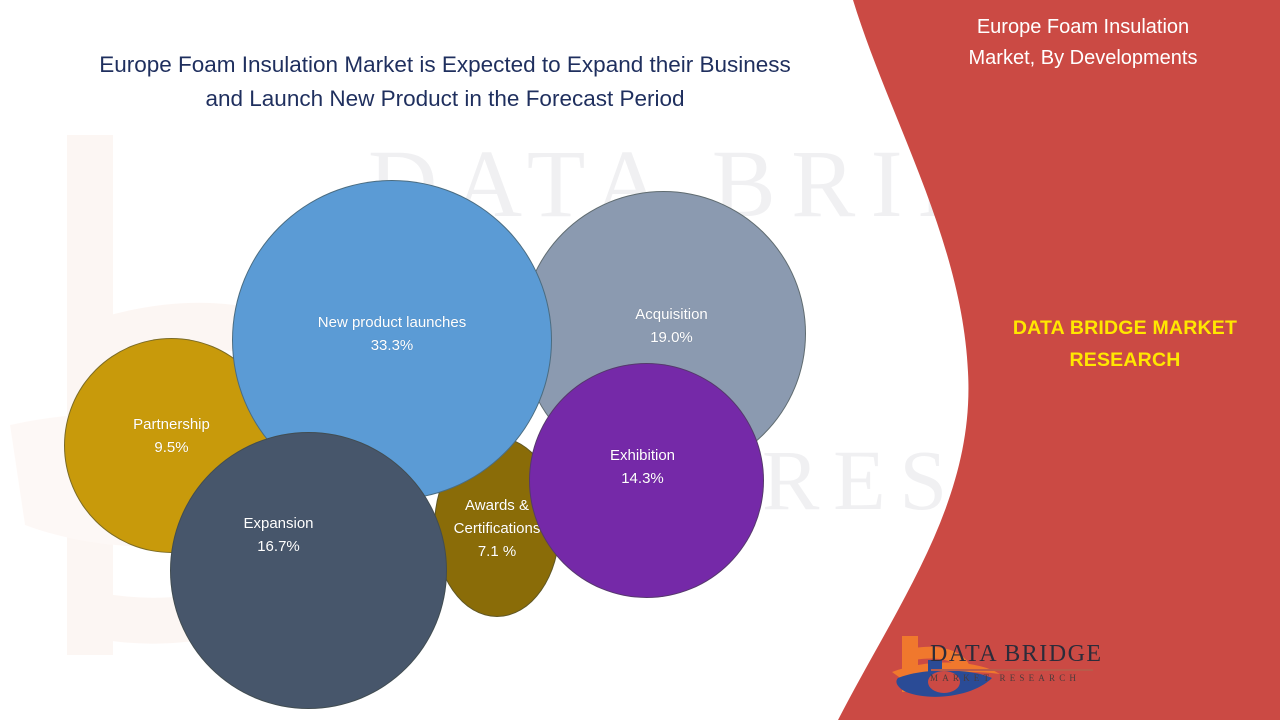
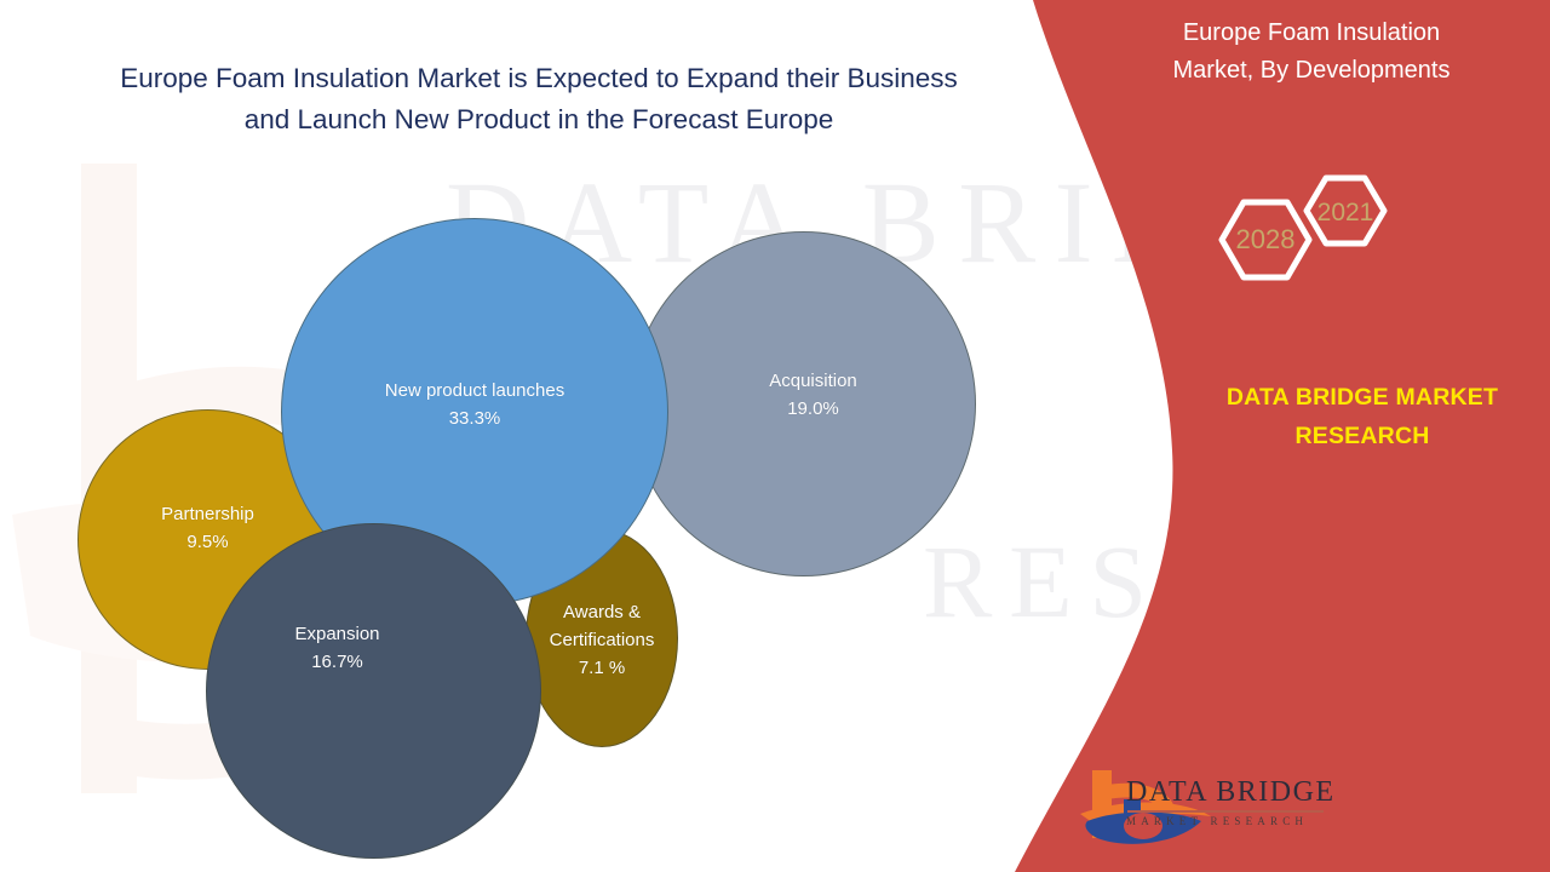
  Europe Foam Insulation Market is Expected to Expand their Business
- and Launch New Product in the Forecast Period
+ and Launch New Product in the Forecast Europe
  Partnership
  9.5%
  Awards &
  Certifications
  7.1 %
  Acquisition
  19.0%
  New product launches
  33.3%
- Exhibition
- 14.3%
  Expansion
  16.7%
  Europe Foam Insulation
  Market, By Developments
+ 2028
+ 2021
  DATA BRIDGE MARKET
  RESEARCH
  DATA BRIDGE
  MARKET RESEARCH
